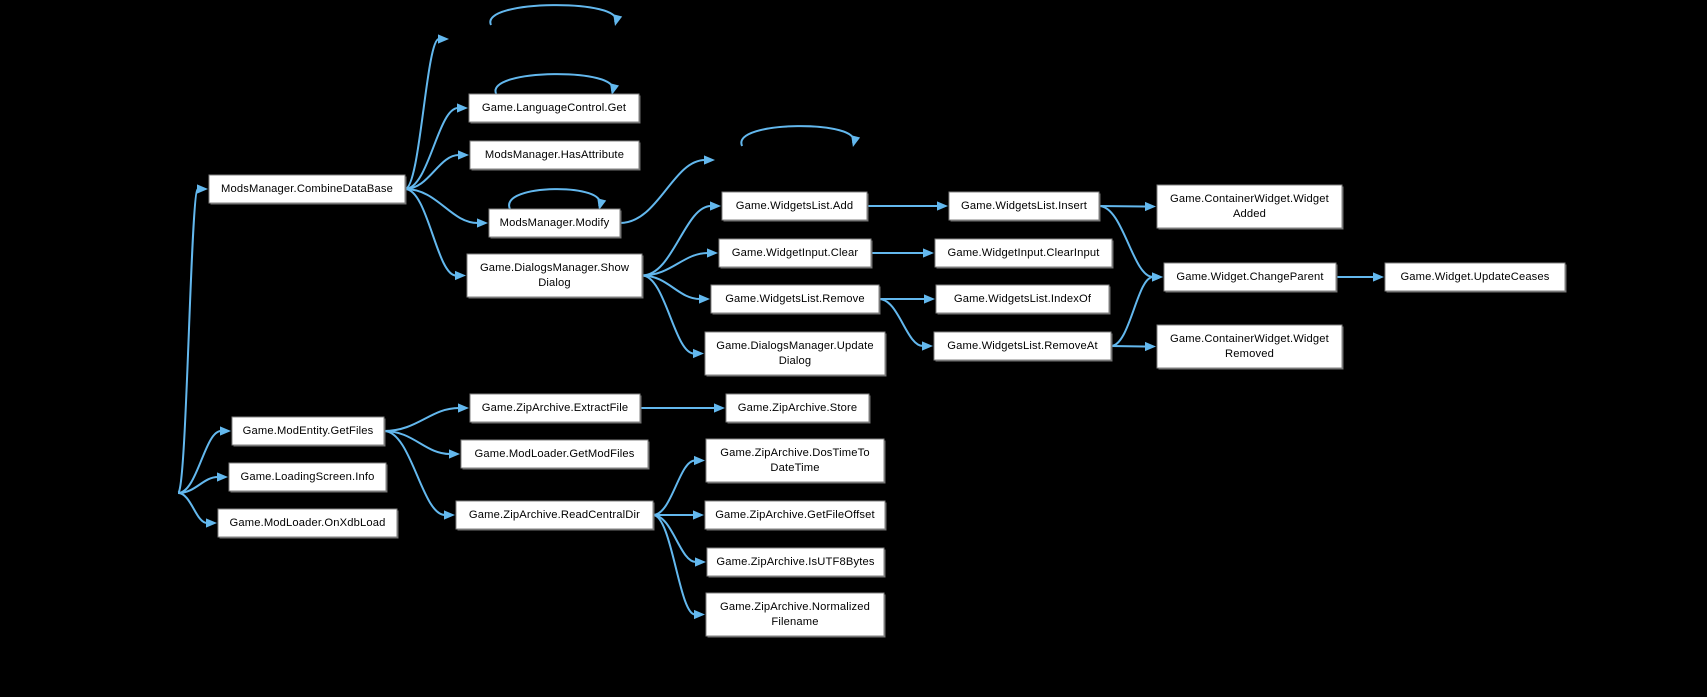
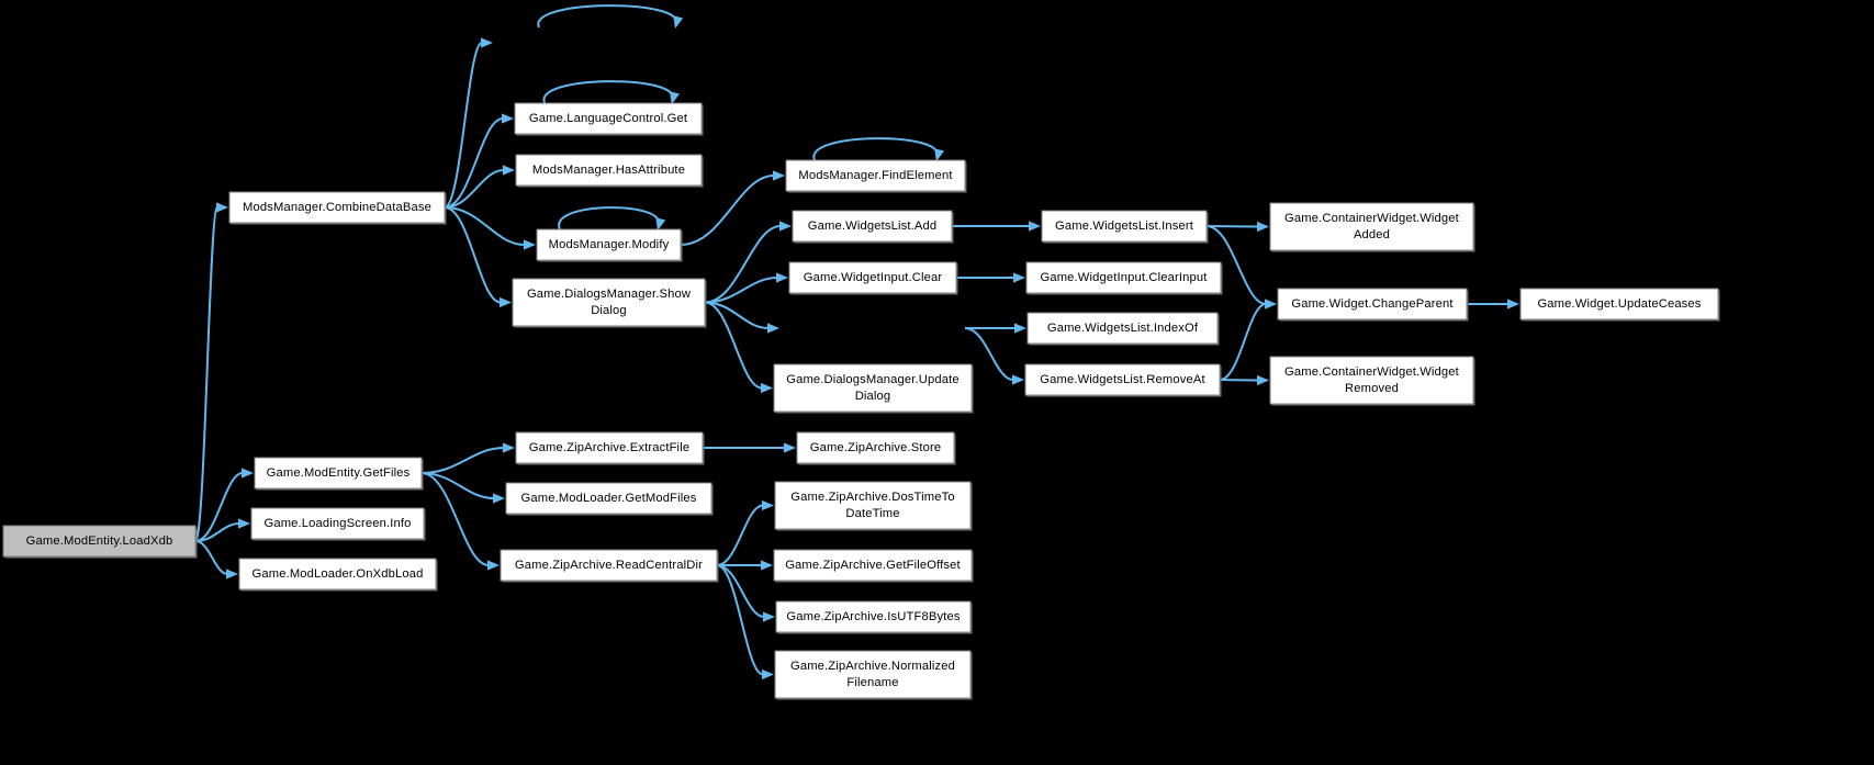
+ Game.ModEntity.LoadXdb
  ModsManager.CombineDataBase
  Game.LanguageControl.Get
  ModsManager.HasAttribute
  ModsManager.Modify
  Game.DialogsManager.Show
  Dialog
+ ModsManager.FindElement
  Game.WidgetsList.Add
  Game.WidgetInput.Clear
- Game.WidgetsList.Remove
  Game.DialogsManager.Update
  Dialog
  Game.WidgetsList.Insert
  Game.WidgetInput.ClearInput
  Game.WidgetsList.IndexOf
  Game.WidgetsList.RemoveAt
  Game.ContainerWidget.Widget
  Added
  Game.Widget.ChangeParent
  Game.ContainerWidget.Widget
  Removed
  Game.Widget.UpdateCeases
  Game.ModEntity.GetFiles
  Game.LoadingScreen.Info
  Game.ModLoader.OnXdbLoad
  Game.ZipArchive.ExtractFile
  Game.ModLoader.GetModFiles
  Game.ZipArchive.ReadCentralDir
  Game.ZipArchive.Store
  Game.ZipArchive.DosTimeTo
  DateTime
  Game.ZipArchive.GetFileOffset
  Game.ZipArchive.IsUTF8Bytes
  Game.ZipArchive.Normalized
  Filename
